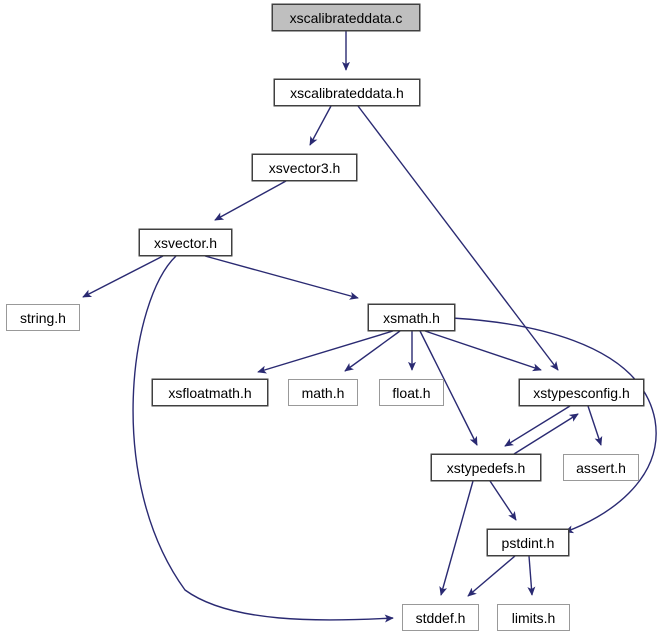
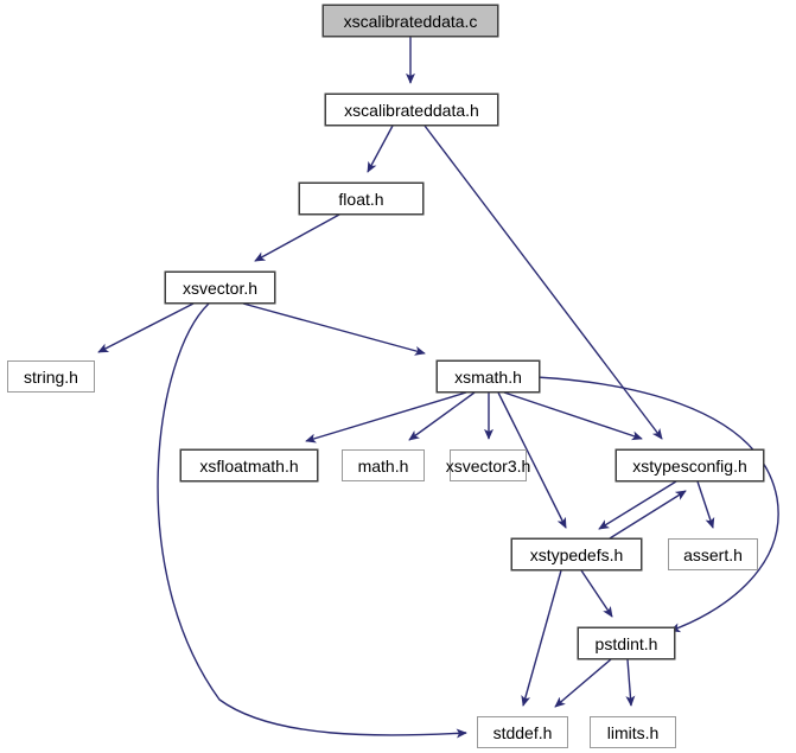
  xscalibrateddata.c
  xscalibrateddata.h
- xsvector3.h
+ float.h
  xsvector.h
  string.h
  xsmath.h
  xsfloatmath.h
  math.h
- float.h
+ xsvector3.h
  xstypesconfig.h
  xstypedefs.h
  assert.h
  pstdint.h
  stddef.h
  limits.h
